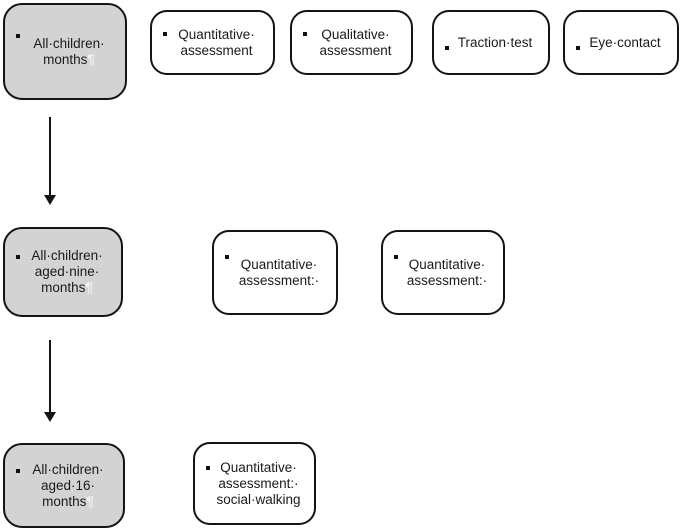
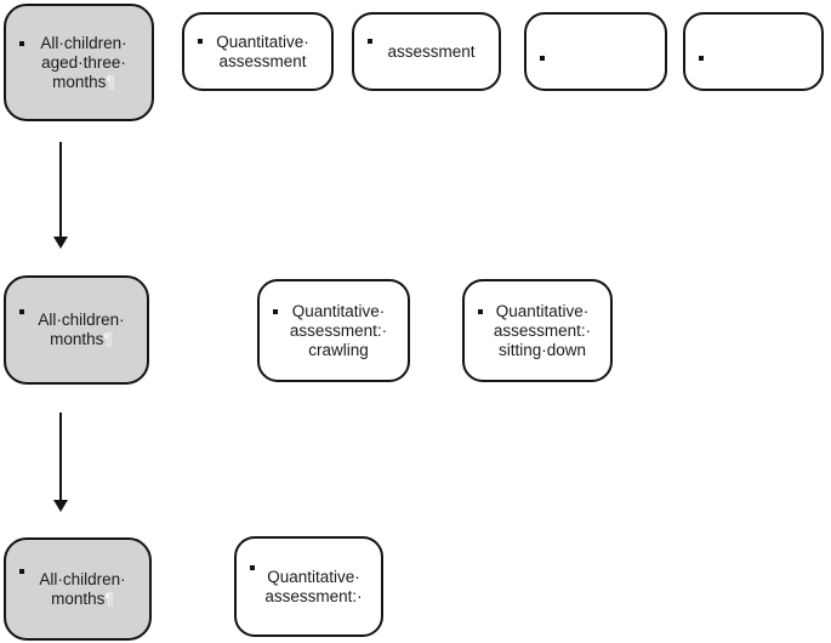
  All·children·
+ aged·three·
  months¶
  Quantitative·
  assessment
- Qualitative·
  assessment
- Traction·test
- Eye·contact
  All·children·
- aged·nine·
  months¶
  Quantitative·
  assessment:·
+ crawling
  Quantitative·
  assessment:·
+ sitting·down
  All·children·
- aged·16·
  months¶
  Quantitative·
  assessment:·
- social·walking
